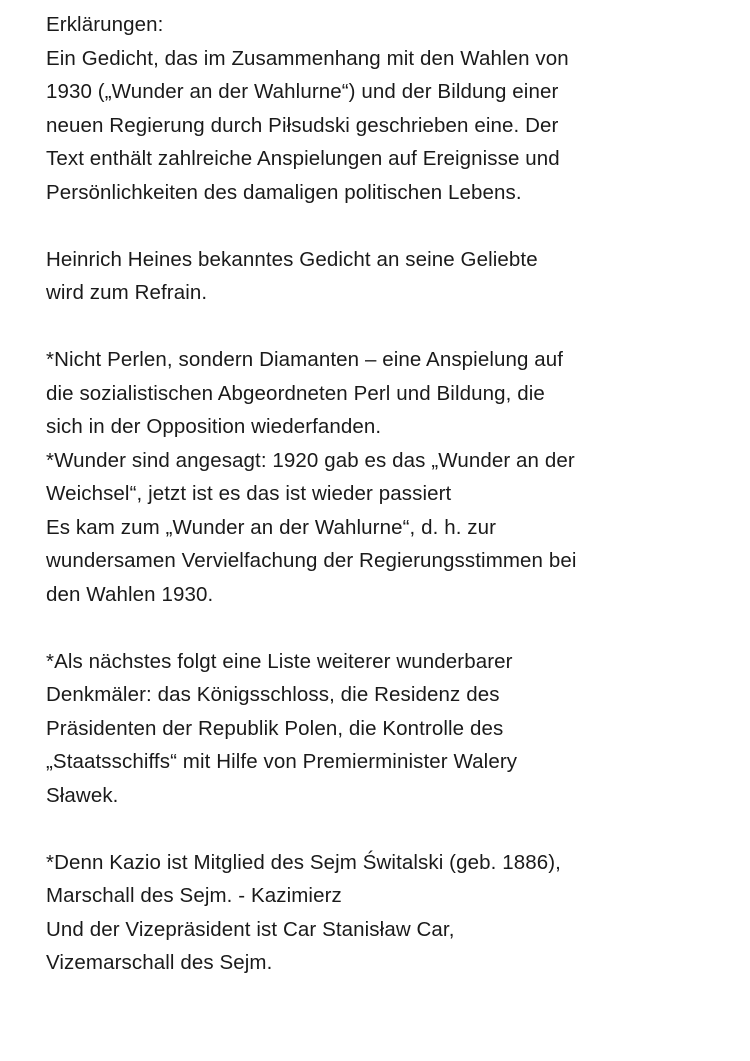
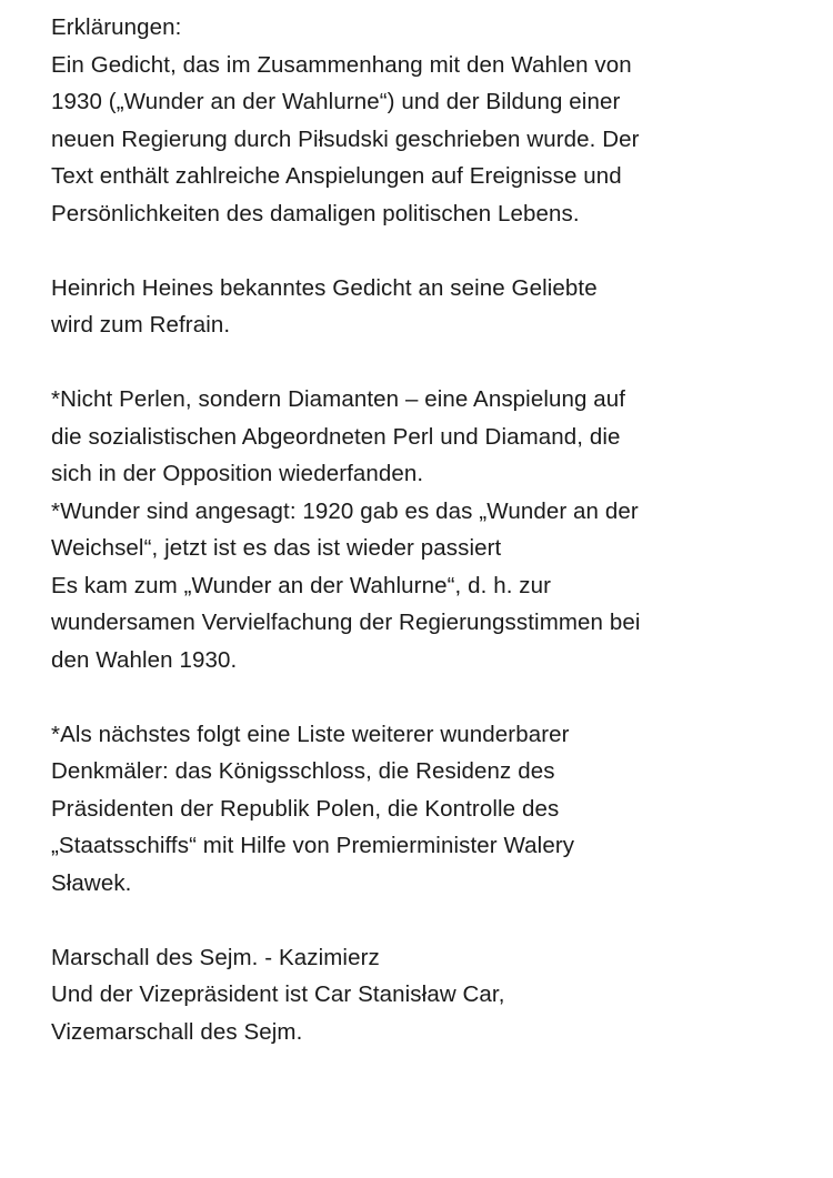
  Erklärungen:
  Ein Gedicht, das im Zusammenhang mit den Wahlen von
  1930 („Wunder an der Wahlurne“) und der Bildung einer
- neuen Regierung durch Piłsudski geschrieben eine. Der
+ neuen Regierung durch Piłsudski geschrieben wurde. Der
  Text enthält zahlreiche Anspielungen auf Ereignisse und
  Persönlichkeiten des damaligen politischen Lebens.
  Heinrich Heines bekanntes Gedicht an seine Geliebte
  wird zum Refrain.
  *Nicht Perlen, sondern Diamanten – eine Anspielung auf
- die sozialistischen Abgeordneten Perl und Bildung, die
+ die sozialistischen Abgeordneten Perl und Diamand, die
  sich in der Opposition wiederfanden.
  *Wunder sind angesagt: 1920 gab es das „Wunder an der
  Weichsel“, jetzt ist es das ist wieder passiert
  Es kam zum „Wunder an der Wahlurne“, d. h. zur
  wundersamen Vervielfachung der Regierungsstimmen bei
  den Wahlen 1930.
  *Als nächstes folgt eine Liste weiterer wunderbarer
  Denkmäler: das Königsschloss, die Residenz des
  Präsidenten der Republik Polen, die Kontrolle des
  „Staatsschiffs“ mit Hilfe von Premierminister Walery
  Sławek.
- *Denn Kazio ist Mitglied des Sejm Świtalski (geb. 1886),
  Marschall des Sejm. - Kazimierz
  Und der Vizepräsident ist Car Stanisław Car,
  Vizemarschall des Sejm.
